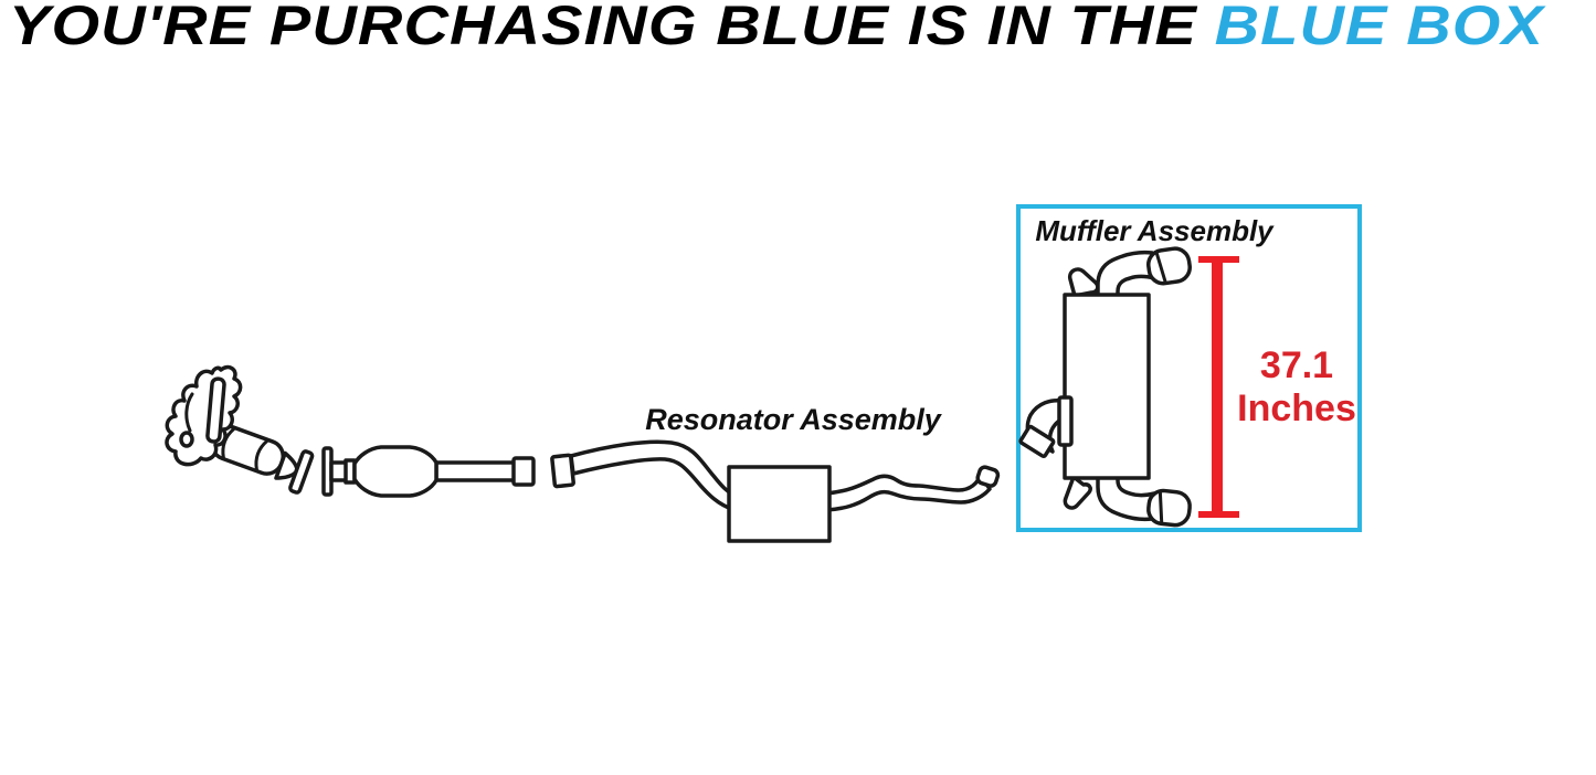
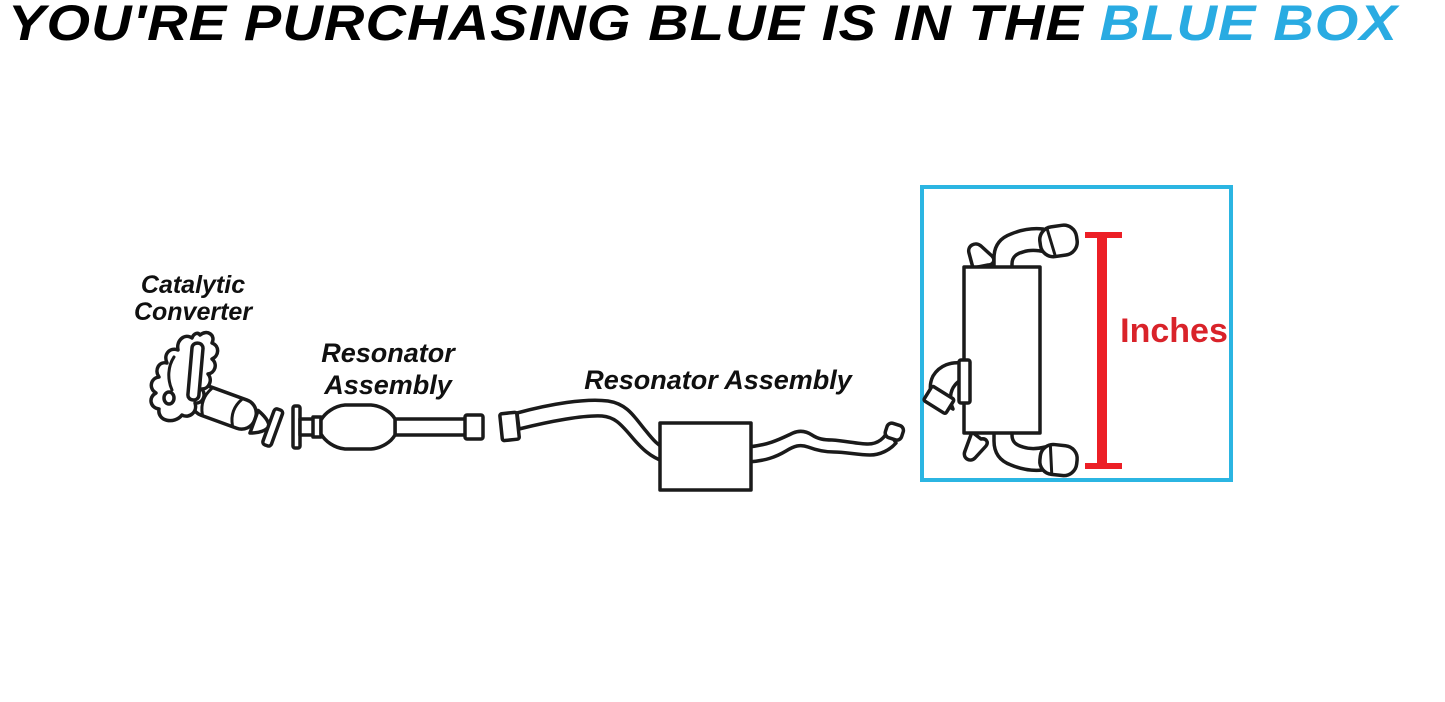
  YOU'RE PURCHASING BLUE IS IN THE BLUE BOX
+ Catalytic
+ Converter
+ Resonator
+ Assembly
  Resonator Assembly
- Muffler Assembly
- 37.1
  Inches
